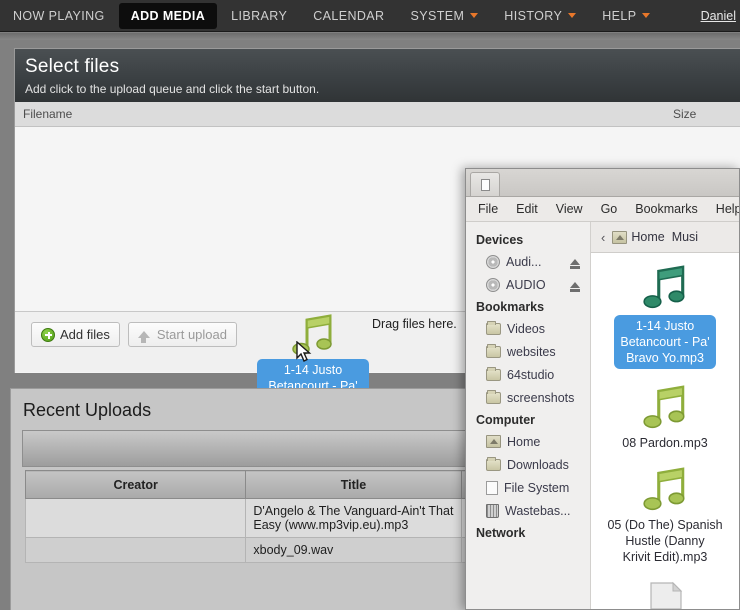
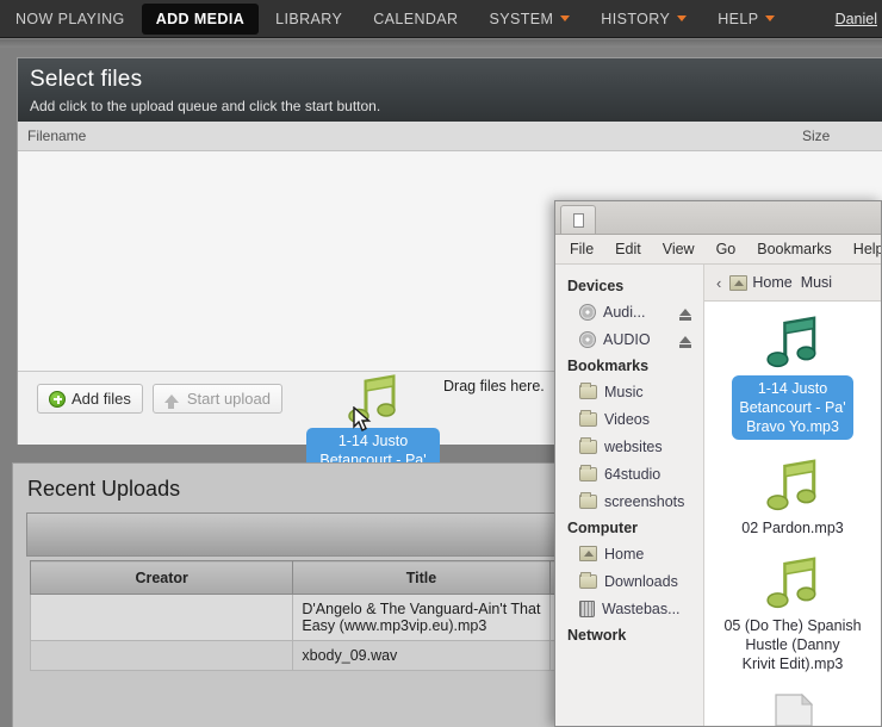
  NOW PLAYING
  ADD MEDIA
  LIBRARY
  CALENDAR
  SYSTEM
  HISTORY
  HELP
  Daniel
  Select files
  Add click to the upload queue and click the start button.
  Filename
  Size
  Drag files here.
  Add files
  Start upload
  Recent Uploads
  	D'Angelo & The Vanguard-Ain't That Easy (www.mp3vip.eu).mp3
  File
  Edit
  View
  Go
  Bookmarks
  Help
  Devices
  Audi...
  AUDIO
  Bookmarks
+ Music
  Videos
  websites
  64studio
  screenshots
  Computer
  Home
  Downloads
- File System
  Wastebas...
  Network
  ‹
  Home
  Musi
  1-14 Justo
  Betancourt - Pa'
  Bravo Yo.mp3
- 08 Pardon.mp3
+ 02 Pardon.mp3
  05 (Do The) Spanish
  Hustle (Danny
  Krivit Edit).mp3
